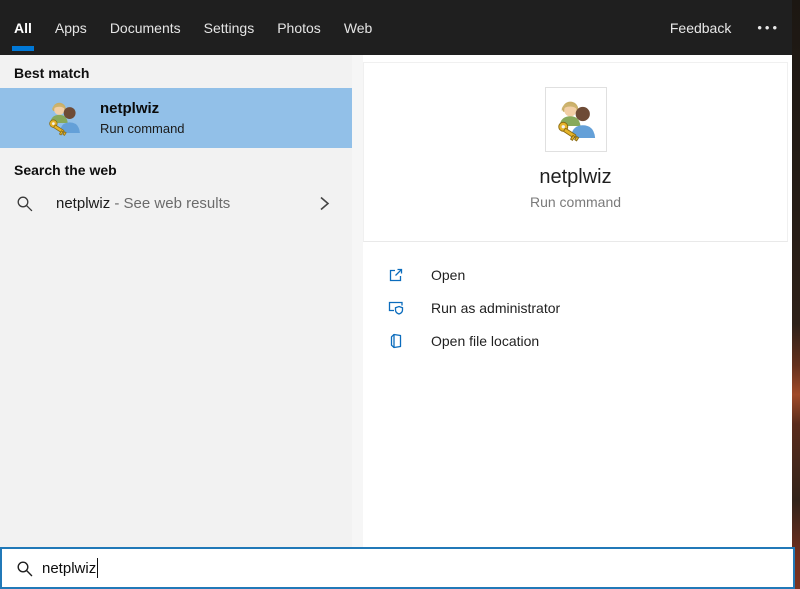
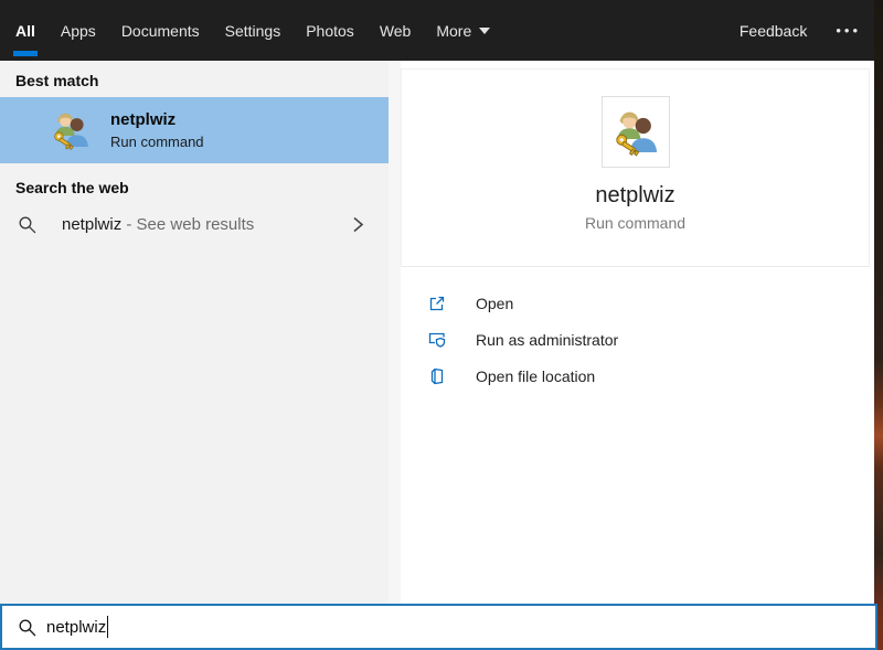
  All
  Apps
  Documents
  Settings
  Photos
  Web
+ More
  Feedback
  •••
  Best match
  netplwiz
  Run command
  Search the web
  netplwiz - See web results
  netplwiz
  Run command
  Open
  Run as administrator
  Open file location
  netplwiz
